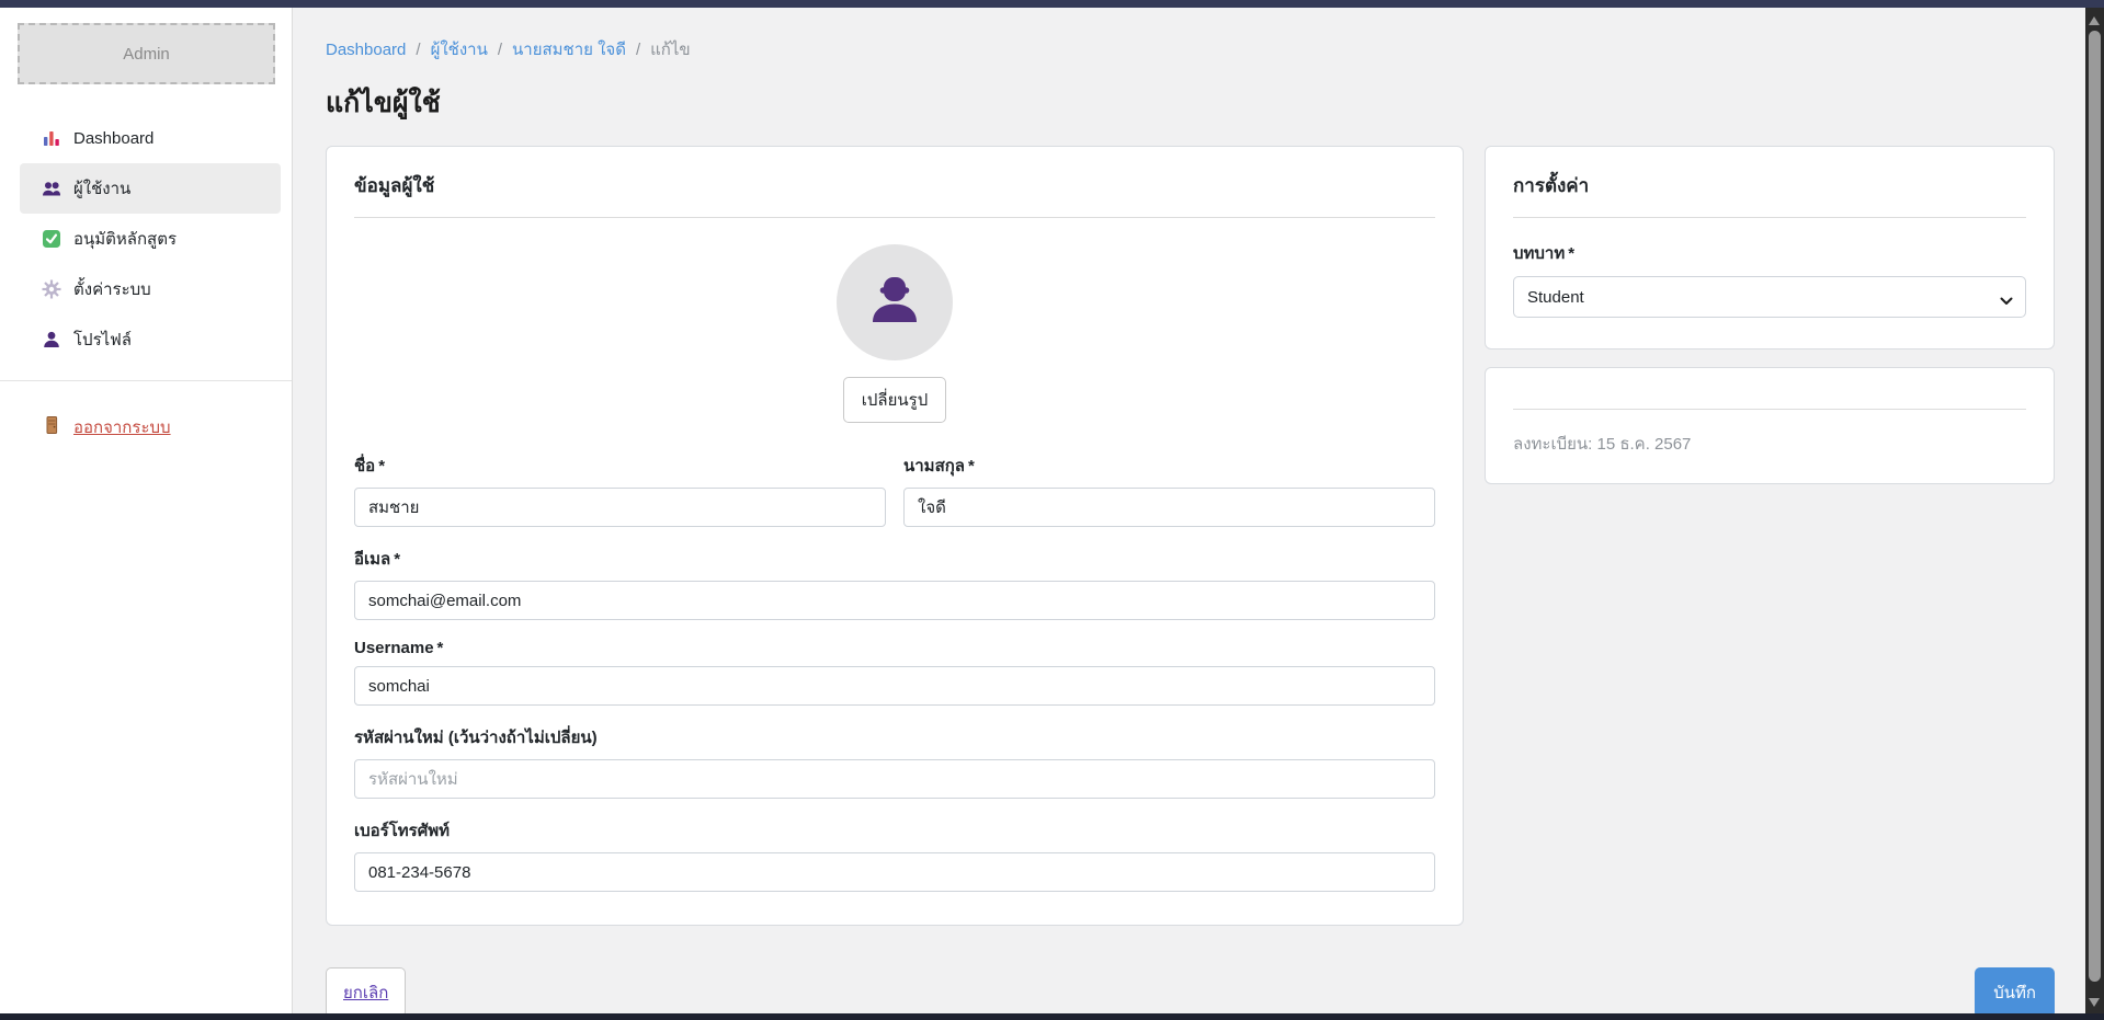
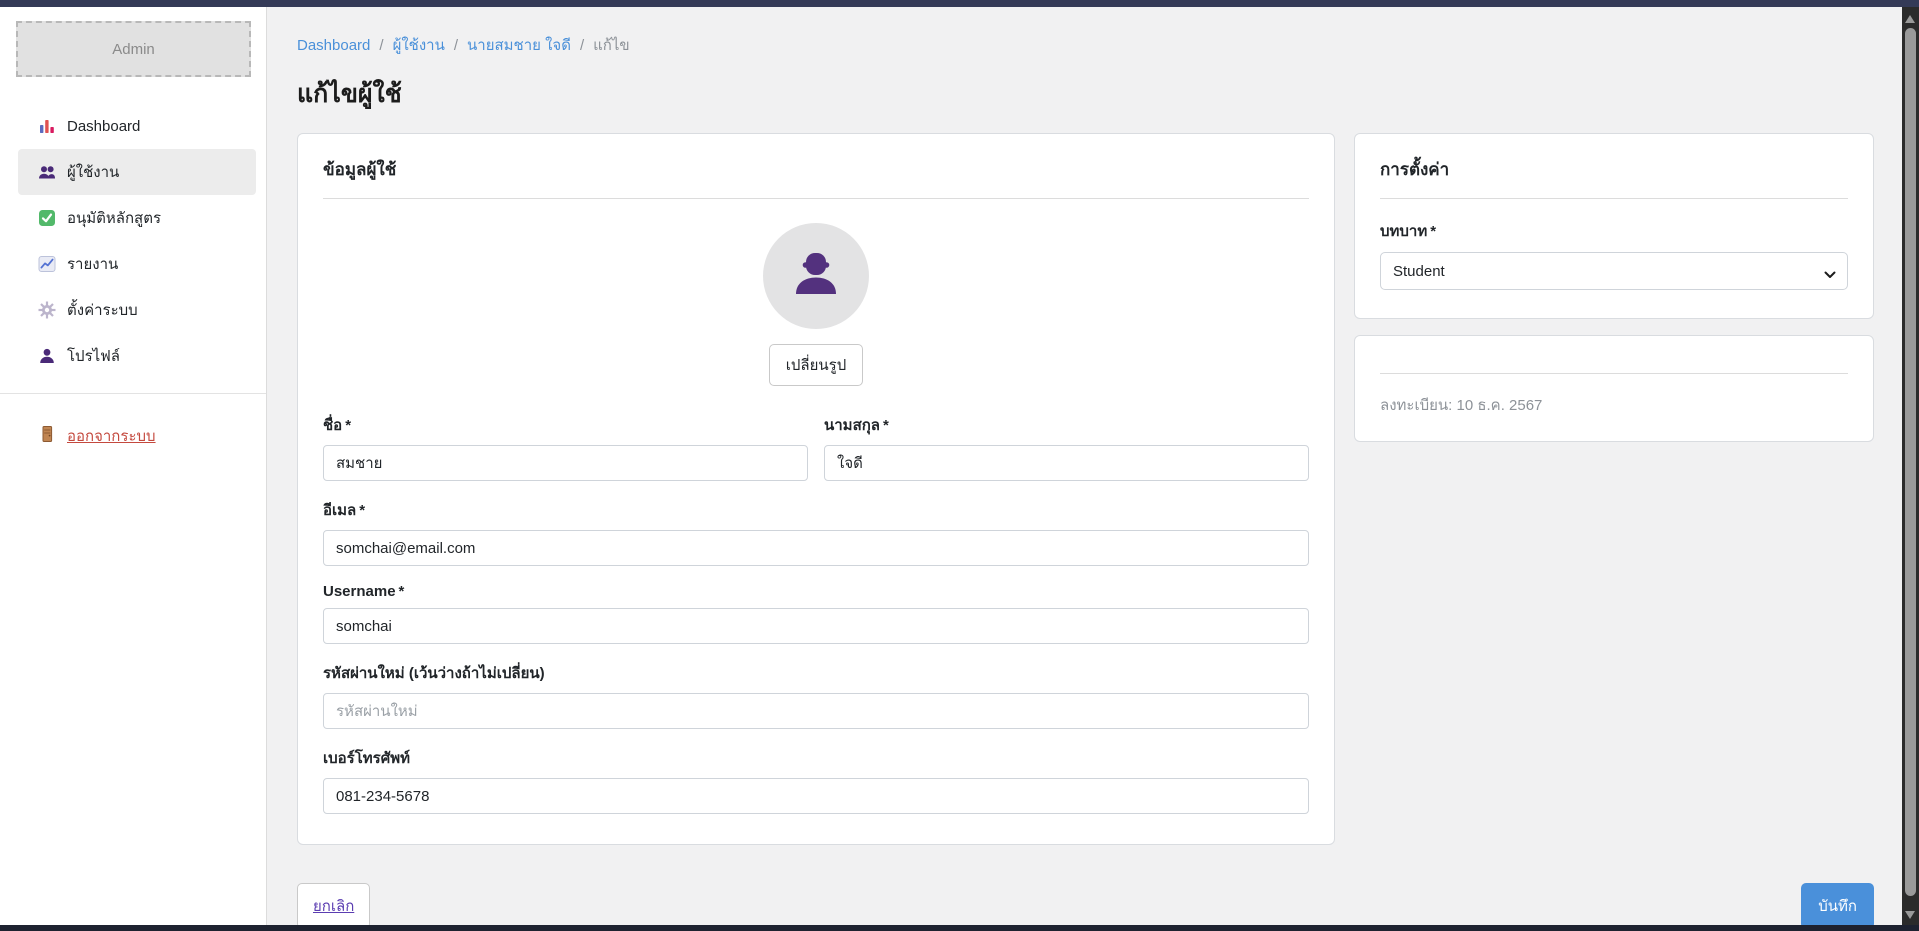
  Admin
  Dashboard
  ผู้ใช้งาน
  อนุมัติหลักสูตร
+ รายงาน
  ตั้งค่าระบบ
  โปรไฟล์
  ออกจากระบบ
  Dashboard
  /
  ผู้ใช้งาน
  /
  นายสมชาย ใจดี
  /
  แก้ไข
  แก้ไขผู้ใช้
  ข้อมูลผู้ใช้
  เปลี่ยนรูป
  ชื่อ *
  สมชาย
  นามสกุล *
  ใจดี
  อีเมล *
  somchai@email.com
  Username *
  somchai
  รหัสผ่านใหม่ (เว้นว่างถ้าไม่เปลี่ยน)
  รหัสผ่านใหม่
  เบอร์โทรศัพท์
  081-234-5678
  การตั้งค่า
  บทบาท *
  Student
- ลงทะเบียน: 15 ธ.ค. 2567
+ ลงทะเบียน: 10 ธ.ค. 2567
  ยกเลิก
  บันทึก
